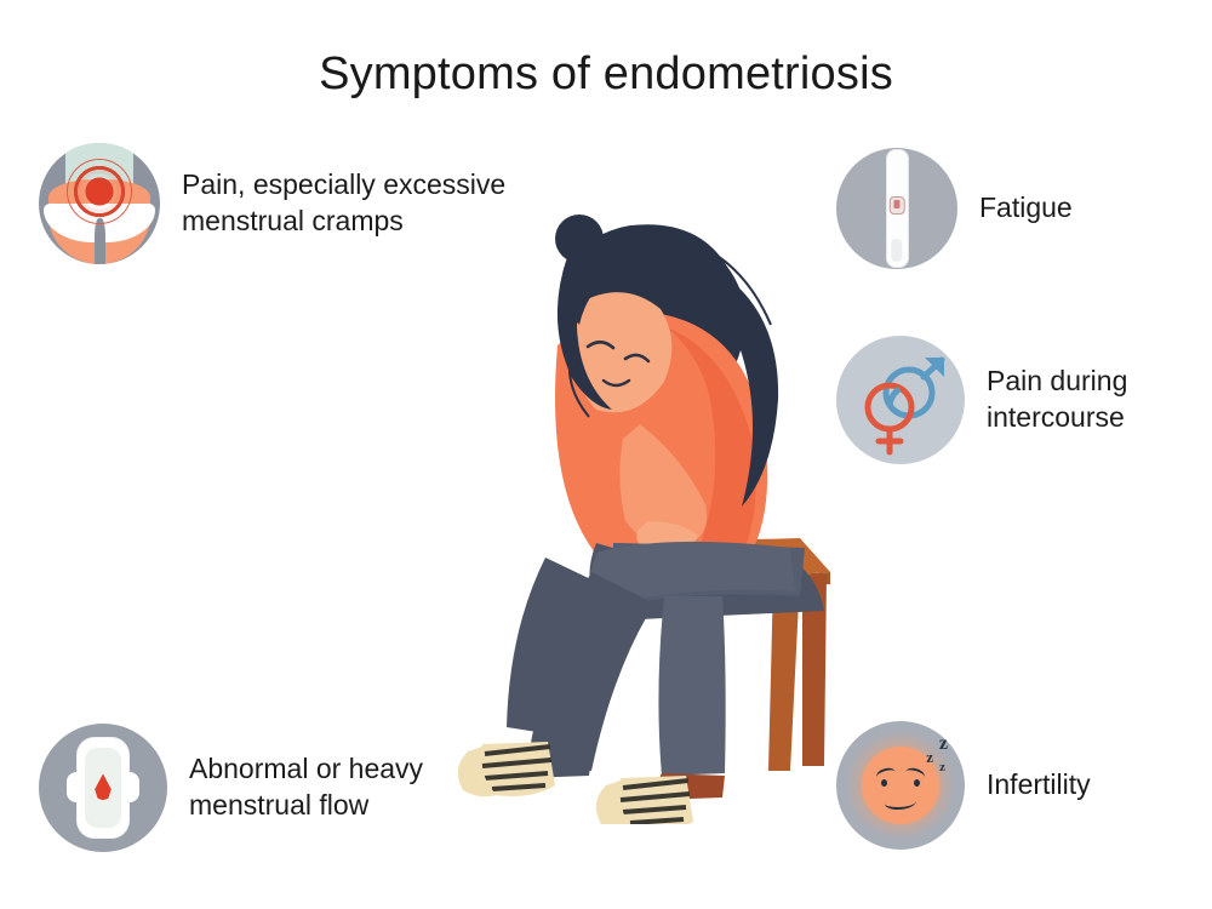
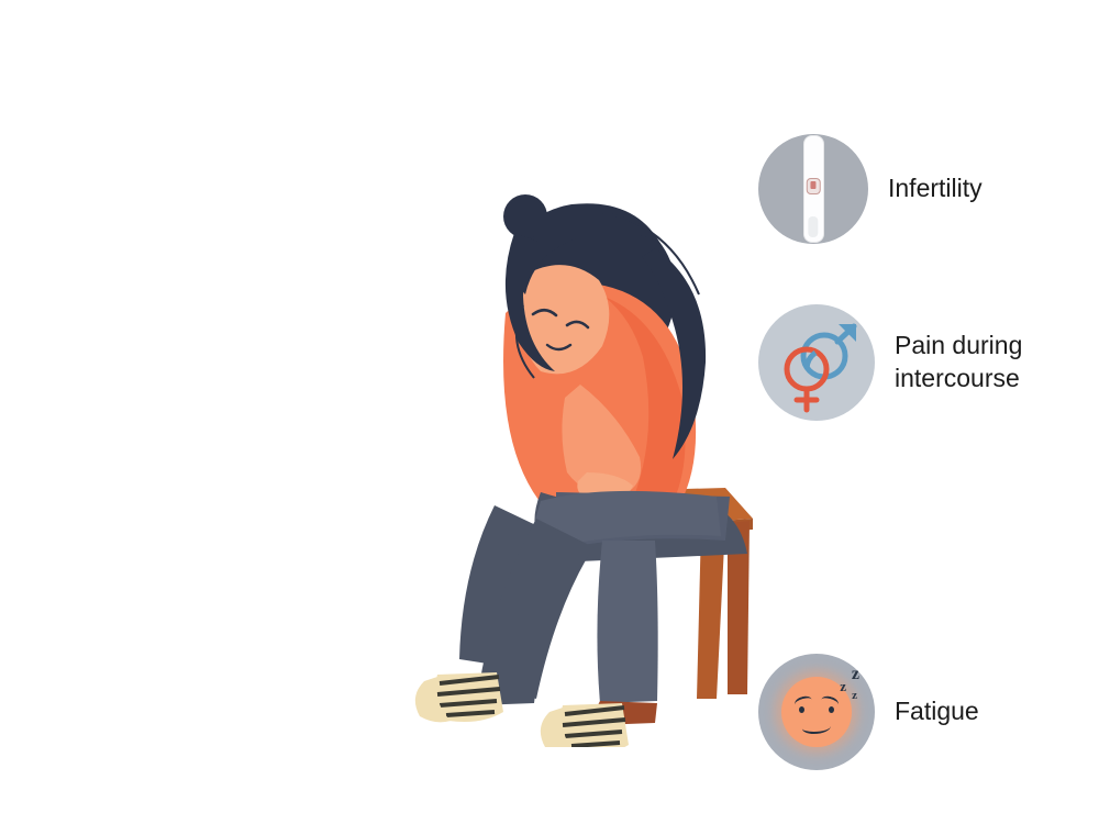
- Symptoms of endometriosis
- Pain, especially excessive
- menstrual cramps
- Abnormal or heavy
- menstrual flow
- Fatigue
+ Infertility
  Pain during
  intercourse
  z
  z
  z
- Infertility
+ Fatigue
